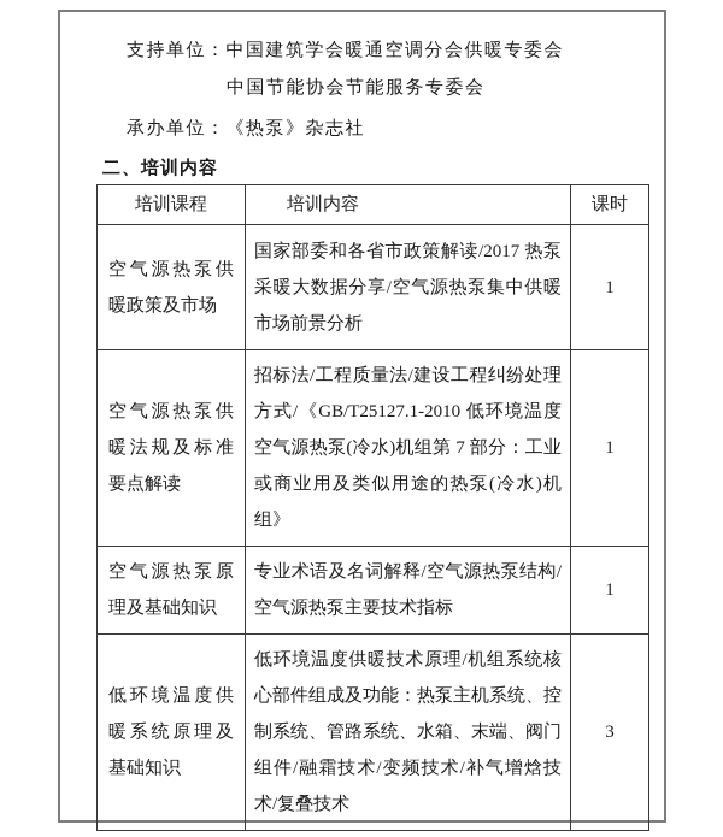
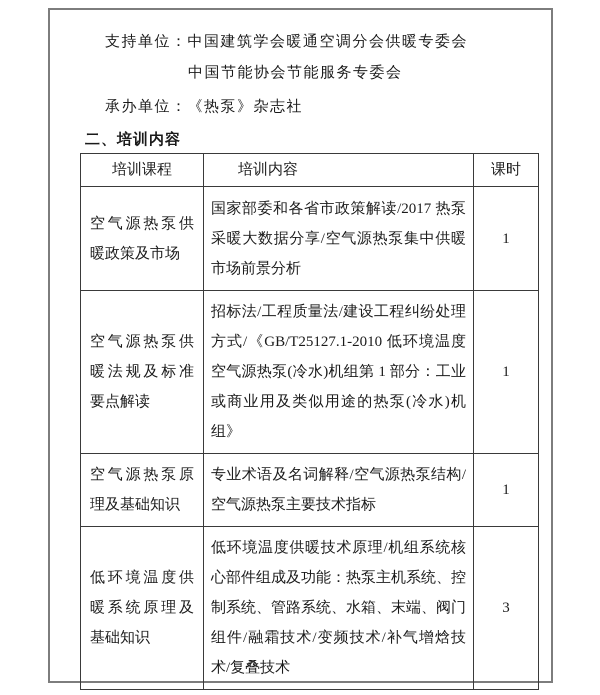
  支持单位：中国建筑学会暖通空调分会供暖专委会
  中国节能协会节能服务专委会
  承办单位：《热泵》杂志社
  二、培训内容
  培训课程	培训内容	课时
  空气源热泵供暖政策及市场	国家部委和各省市政策解读/2017 热泵采暖大数据分享/空气源热泵集中供暖市场前景分析	1
- 空气源热泵供暖法规及标准要点解读	招标法/工程质量法/建设工程纠纷处理方式/《GB/T25127.1-2010 低环境温度空气源热泵(冷水)机组第 7 部分：工业或商业用及类似用途的热泵(冷水)机组》	1
+ 空气源热泵供暖法规及标准要点解读	招标法/工程质量法/建设工程纠纷处理方式/《GB/T25127.1-2010 低环境温度空气源热泵(冷水)机组第 1 部分：工业或商业用及类似用途的热泵(冷水)机组》	1
  空气源热泵原理及基础知识	专业术语及名词解释/空气源热泵结构/空气源热泵主要技术指标	1
  低环境温度供暖系统原理及基础知识	低环境温度供暖技术原理/机组系统核心部件组成及功能：热泵主机系统、控制系统、管路系统、水箱、末端、阀门组件/融霜技术/变频技术/补气增焓技术/复叠技术	3
